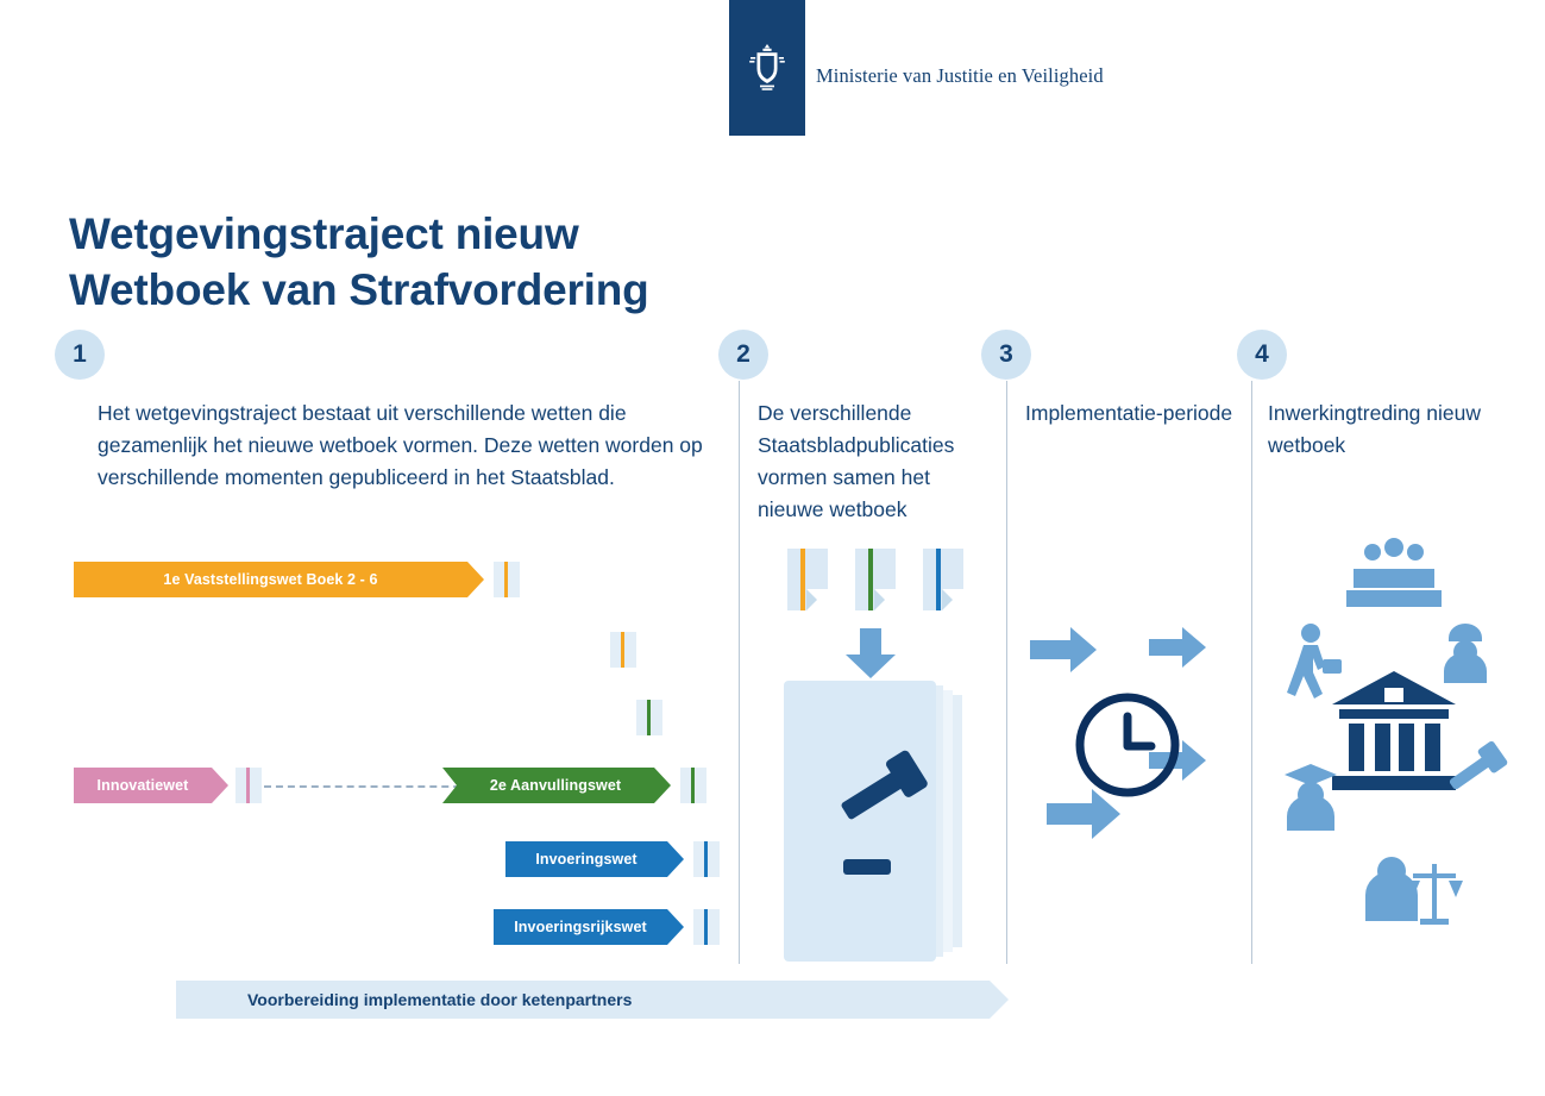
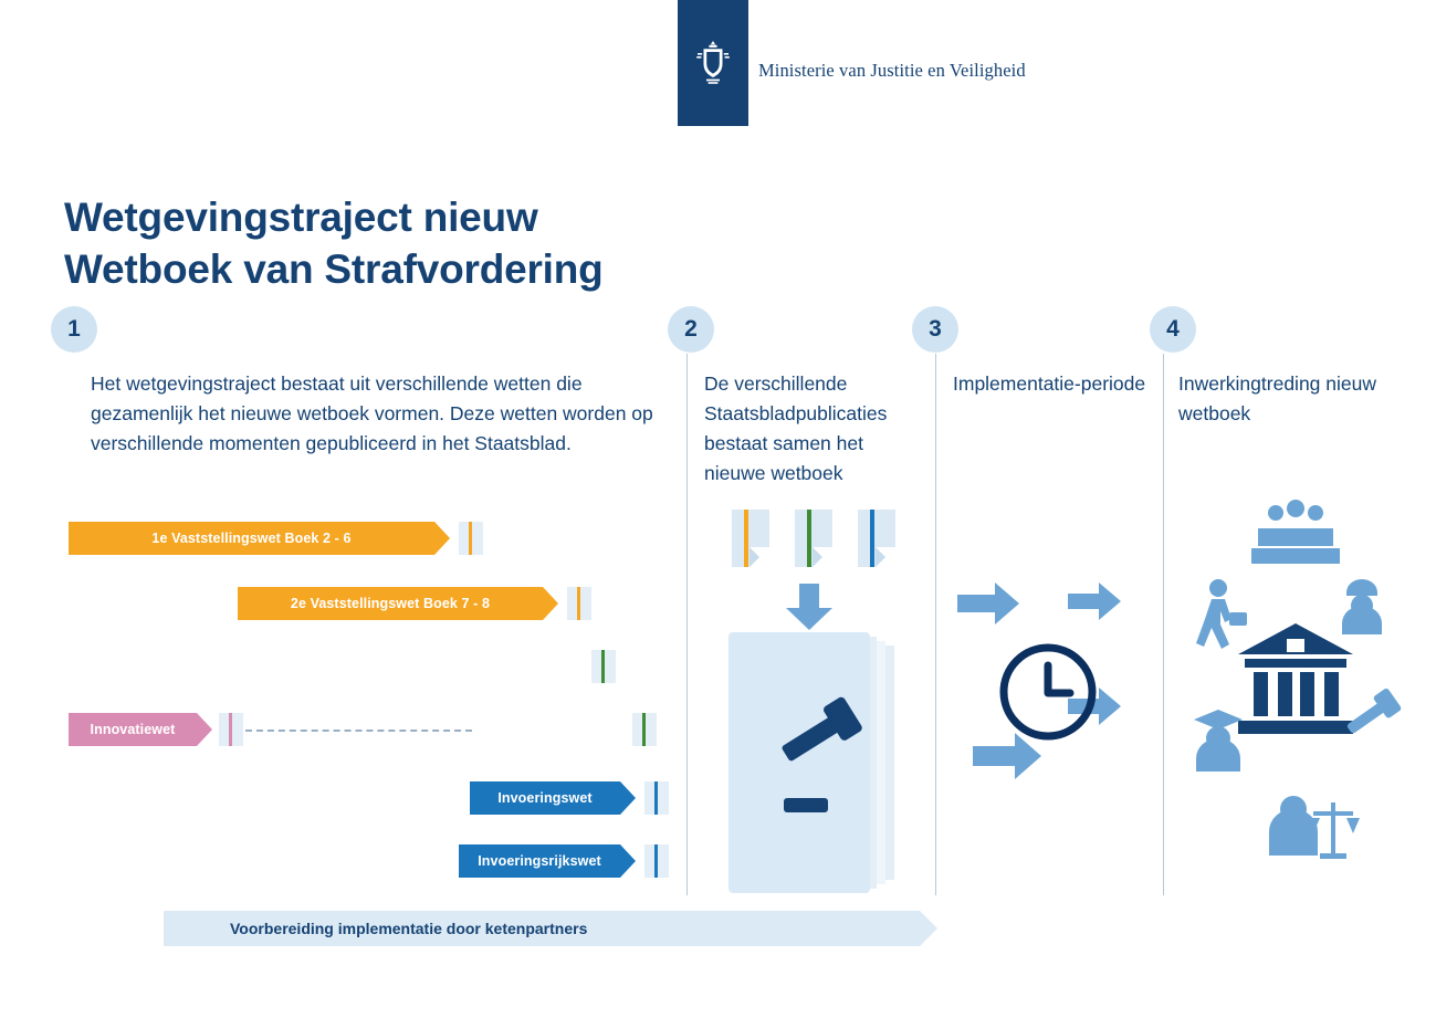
  Ministerie van Justitie en Veiligheid
  Wetgevingstraject nieuw
  Wetboek van Strafvordering
  1
  2
  3
  4
  Het wetgevingstraject bestaat uit verschillende wetten die gezamenlijk het nieuwe wetboek vormen. Deze wetten worden op verschillende momenten gepubliceerd in het Staatsblad.
- De verschillende Staatsbladpublicaties vormen samen het nieuwe wetboek
+ De verschillende Staatsbladpublicaties bestaat samen het nieuwe wetboek
  Implementatie-periode
  Inwerkingtreding nieuw wetboek
  1e Vaststellingswet Boek 2 - 6
+ 2e Vaststellingswet Boek 7 - 8
  Innovatiewet
- 2e Aanvullingswet
  Invoeringswet
  Invoeringsrijkswet
  Voorbereiding implementatie door ketenpartners
